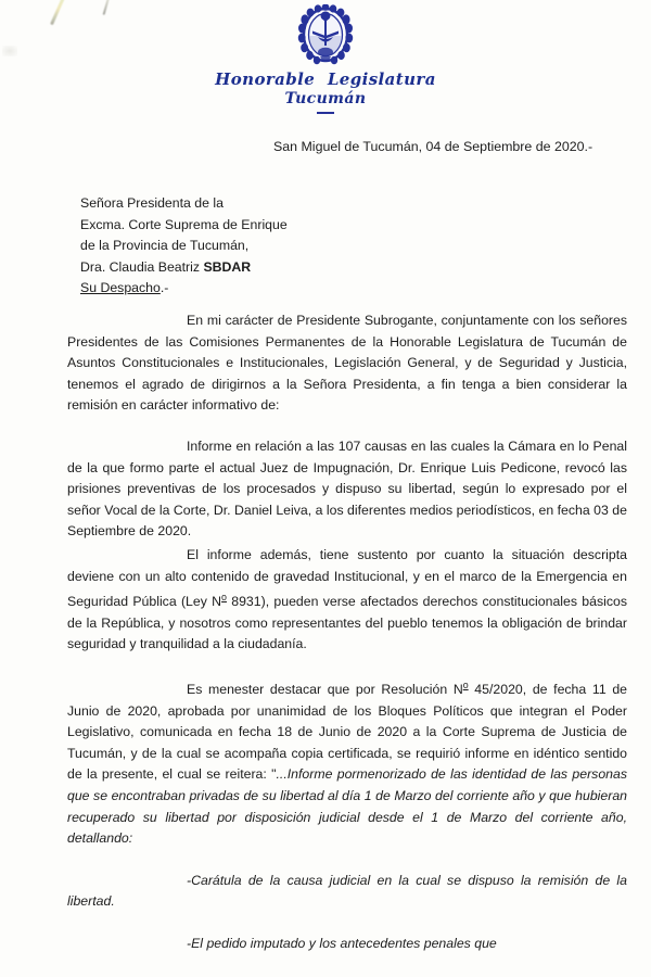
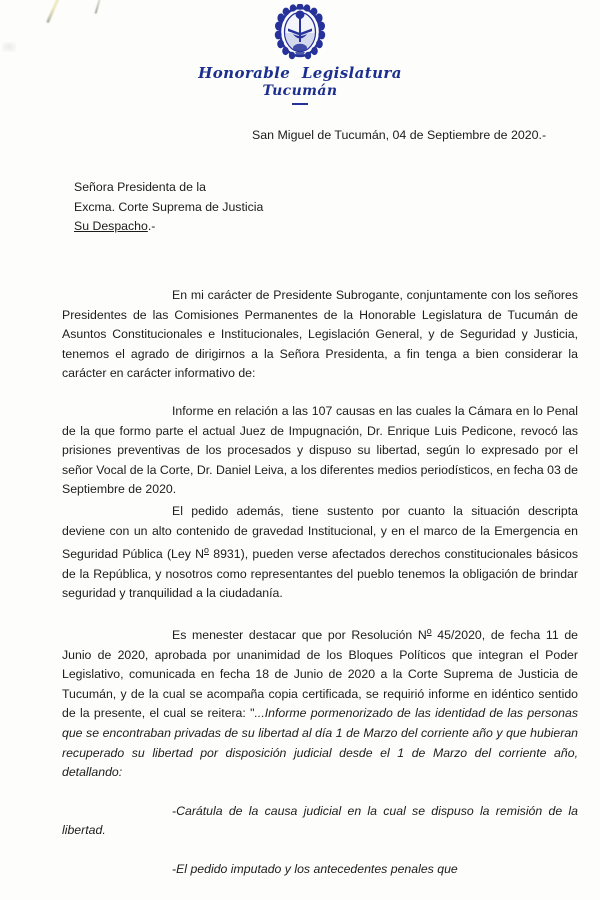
  Honorable Legislatura
  Tucumán
  San Miguel de Tucumán, 04 de Septiembre de 2020.-
  Señora Presidenta de la
- Excma. Corte Suprema de Enrique
+ Excma. Corte Suprema de Justicia
- de la Provincia de Tucumán,
- Dra. Claudia Beatriz SBDAR
  Su Despacho.-
- En mi carácter de Presidente Subrogante, conjuntamente con los señores Presidentes de las Comisiones Permanentes de la Honorable Legislatura de Tucumán de Asuntos Constitucionales e Institucionales, Legislación General, y de Seguridad y Justicia, tenemos el agrado de dirigirnos a la Señora Presidenta, a fin tenga a bien considerar la remisión en carácter informativo de:
+ En mi carácter de Presidente Subrogante, conjuntamente con los señores Presidentes de las Comisiones Permanentes de la Honorable Legislatura de Tucumán de Asuntos Constitucionales e Institucionales, Legislación General, y de Seguridad y Justicia, tenemos el agrado de dirigirnos a la Señora Presidenta, a fin tenga a bien considerar la carácter en carácter informativo de:
  Informe en relación a las 107 causas en las cuales la Cámara en lo Penal de la que formo parte el actual Juez de Impugnación, Dr. Enrique Luis Pedicone, revocó las prisiones preventivas de los procesados y dispuso su libertad, según lo expresado por el señor Vocal de la Corte, Dr. Daniel Leiva, a los diferentes medios periodísticos, en fecha 03 de Septiembre de 2020.
- El informe además, tiene sustento por cuanto la situación descripta deviene con un alto contenido de gravedad Institucional, y en el marco de la Emergencia en Seguridad Pública (Ley No 8931), pueden verse afectados derechos constitucionales básicos de la República, y nosotros como representantes del pueblo tenemos la obligación de brindar seguridad y tranquilidad a la ciudadanía.
+ El pedido además, tiene sustento por cuanto la situación descripta deviene con un alto contenido de gravedad Institucional, y en el marco de la Emergencia en Seguridad Pública (Ley No 8931), pueden verse afectados derechos constitucionales básicos de la República, y nosotros como representantes del pueblo tenemos la obligación de brindar seguridad y tranquilidad a la ciudadanía.
  Es menester destacar que por Resolución No 45/2020, de fecha 11 de Junio de 2020, aprobada por unanimidad de los Bloques Políticos que integran el Poder Legislativo, comunicada en fecha 18 de Junio de 2020 a la Corte Suprema de Justicia de Tucumán, y de la cual se acompaña copia certificada, se requirió informe en idéntico sentido de la presente, el cual se reitera: "...Informe pormenorizado de las identidad de las personas que se encontraban privadas de su libertad al día 1 de Marzo del corriente año y que hubieran recuperado su libertad por disposición judicial desde el 1 de Marzo del corriente año, detallando:
  -Carátula de la causa judicial en la cual se dispuso la remisión de la libertad.
  -El pedido imputado y los antecedentes penales que
